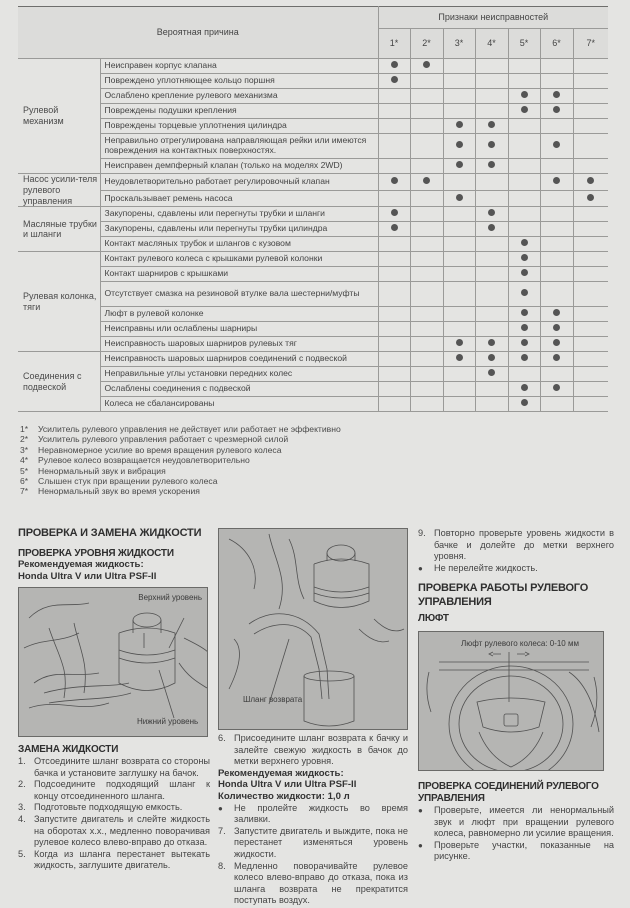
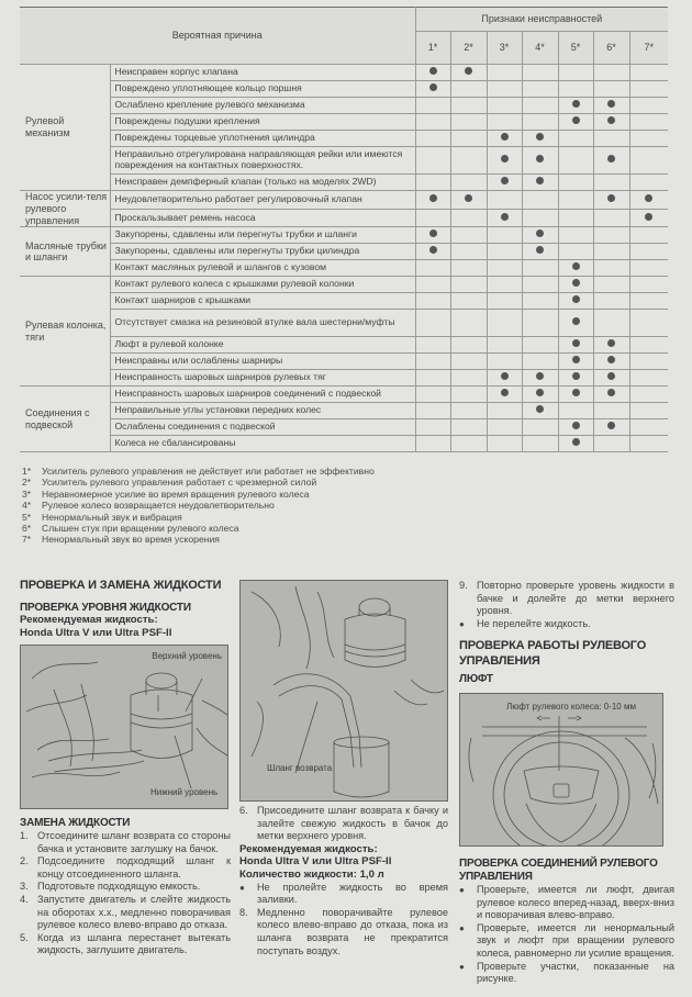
  Вероятная причина	Признаки неисправностей
  1*	2*	3*	4*	5*	6*	7*
  Рулевой механизм	Неисправен корпус клапана
  Повреждено уплотняющее кольцо поршня
  Ослаблено крепление рулевого механизма
  Повреждены подушки крепления
  Повреждены торцевые уплотнения цилиндра
  Неправильно отрегулирована направляющая рейки или имеются повреждения на контактных поверхностях.
  Неисправен демпферный клапан (только на моделях 2WD)
  Насос усили-теля рулевого управления	Неудовлетворительно работает регулировочный клапан
  Проскальзывает ремень насоса
  Масляные трубки и шланги	Закупорены, сдавлены или перегнуты трубки и шланги
  Закупорены, сдавлены или перегнуты трубки цилиндра
- Контакт масляных трубок и шлангов с кузовом
+ Контакт масляных рулевой и шлангов с кузовом
  Рулевая колонка, тяги	Контакт рулевого колеса с крышками рулевой колонки
  Контакт шарниров с крышками
  Отсутствует смазка на резиновой втулке вала шестерни/муфты
  Люфт в рулевой колонке
  Неисправны или ослаблены шарниры
  Неисправность шаровых шарниров рулевых тяг
  Соединения с подвеской	Неисправность шаровых шарниров соединений с подвеской
  Неправильные углы установки передних колес
  Ослаблены соединения с подвеской
  Колеса не сбалансированы
  1*
  Усилитель рулевого управления не действует или работает не эффективно
  2*
  Усилитель рулевого управления работает с чрезмерной силой
  3*
  Неравномерное усилие во время вращения рулевого колеса
  4*
  Рулевое колесо возвращается неудовлетворительно
  5*
  Ненормальный звук и вибрация
  6*
  Слышен стук при вращении рулевого колеса
  7*
  Ненормальный звук во время ускорения
  ПРОВЕРКА И ЗАМЕНА ЖИДКОСТИ
  ПРОВЕРКА УРОВНЯ ЖИДКОСТИ
  Рекомендуемая жидкость:
  Honda Ultra V или Ultra PSF-II
  Верхний уровень
  Нижний уровень
  ЗАМЕНА ЖИДКОСТИ
  1.
  Отсоедините шланг возврата со стороны бачка и установите заглушку на бачок.
  2.
  Подсоедините подходящий шланг к концу отсоединенного шланга.
  3.
  Подготовьте подходящую емкость.
  4.
  Запустите двигатель и слейте жидкость на оборотах х.х., медленно поворачивая рулевое колесо влево-вправо до отказа.
  5.
  Когда из шланга перестанет вытекать жидкость, заглушите двигатель.
  Шланг возврата
  6.
  Присоедините шланг возврата к бачку и залейте свежую жидкость в бачок до метки верхнего уровня.
  Рекомендуемая жидкость:
  Honda Ultra V или Ultra PSF-II
  Количество жидкости: 1,0 л
  Не пролейте жидкость во время заливки.
- 7.
- Запустите двигатель и выждите, пока не перестанет изменяться уровень жидкости.
  8.
  Медленно поворачивайте рулевое колесо влево-вправо до отказа, пока из шланга возврата не прекратится поступать воздух.
  9.
  Повторно проверьте уровень жидкости в бачке и долейте до метки верхнего уровня.
  Не перелейте жидкость.
  ПРОВЕРКА РАБОТЫ РУЛЕВОГО УПРАВЛЕНИЯ
  ЛЮФТ
  Люфт рулевого колеса: 0-10 мм
  ПРОВЕРКА СОЕДИНЕНИЙ РУЛЕВОГО УПРАВЛЕНИЯ
+ Проверьте, имеется ли люфт, двигая рулевое колесо вперед-назад, вверх-вниз и поворачивая влево-вправо.
  Проверьте, имеется ли ненормальный звук и люфт при вращении рулевого колеса, равномерно ли усилие вращения.
  Проверьте участки, показанные на рисунке.
